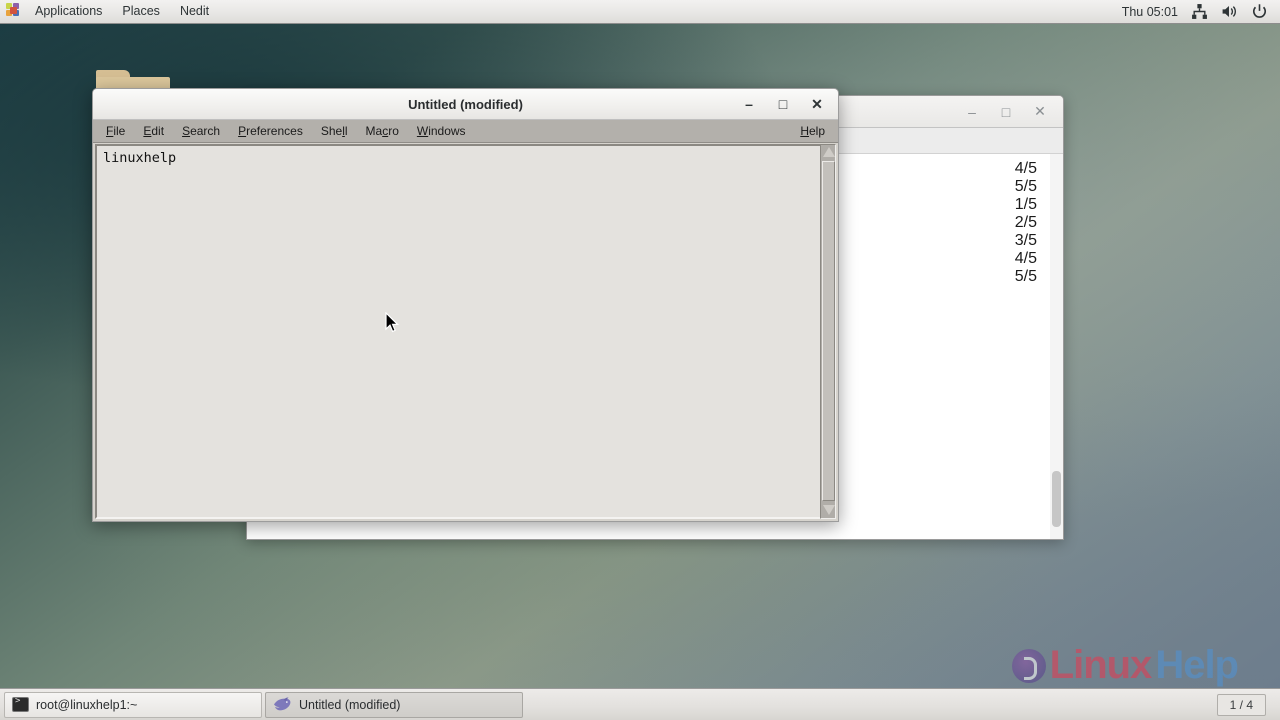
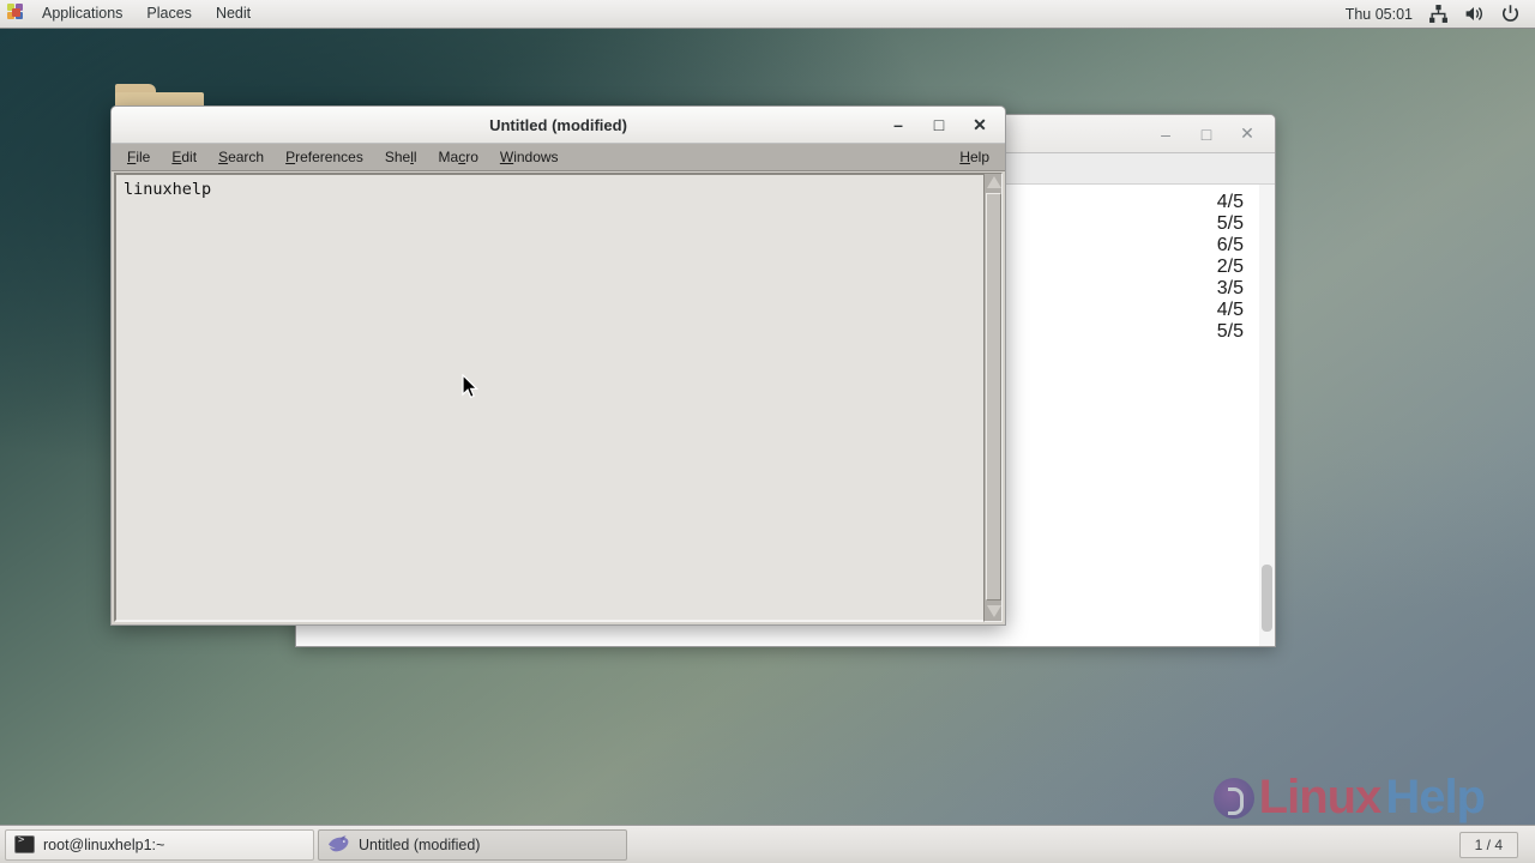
  Linux
  Help
  –
  □
  ✕
  4/5
  5/5
- 1/5
+ 6/5
  2/5
  3/5
  4/5
  5/5
  Untitled (modified)
  –
  □
  ✕
  File
  Edit
  Search
  Preferences
  Shell
  Macro
  Windows
  Help
  linuxhelp
  Applications
  Places
  Nedit
  Thu 05:01
  root@linuxhelp1:~
  Untitled (modified)
  1 / 4
